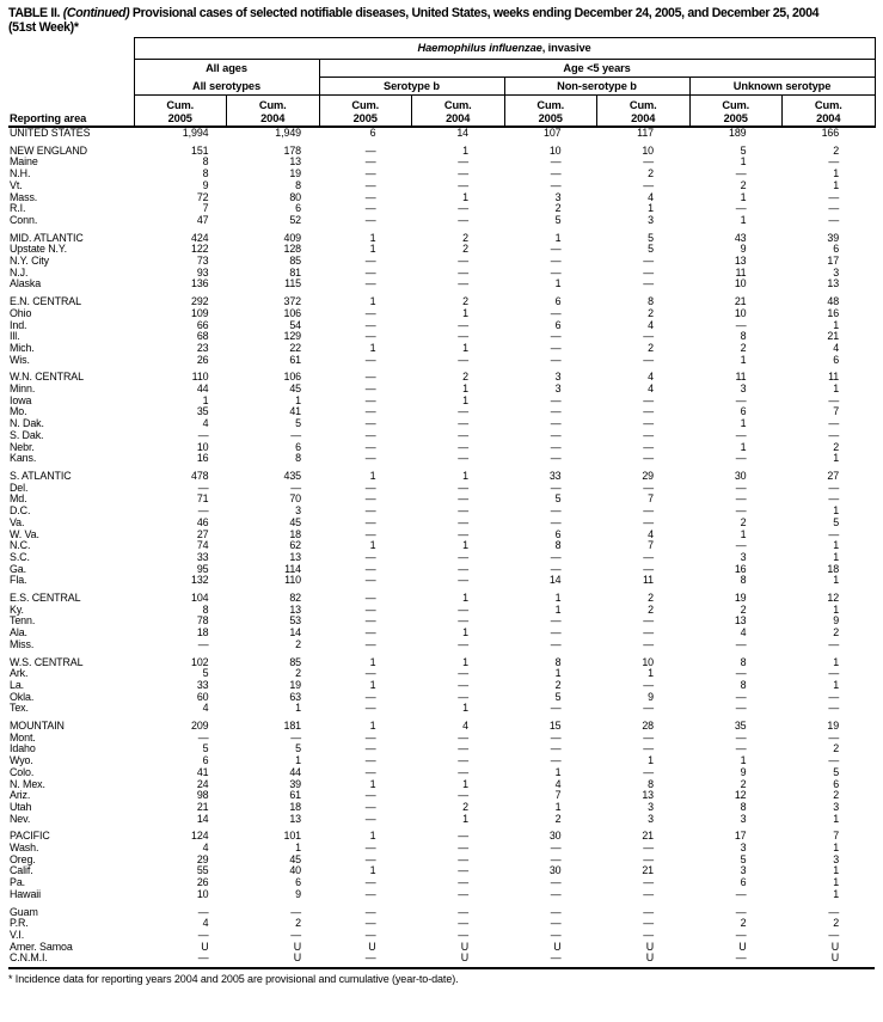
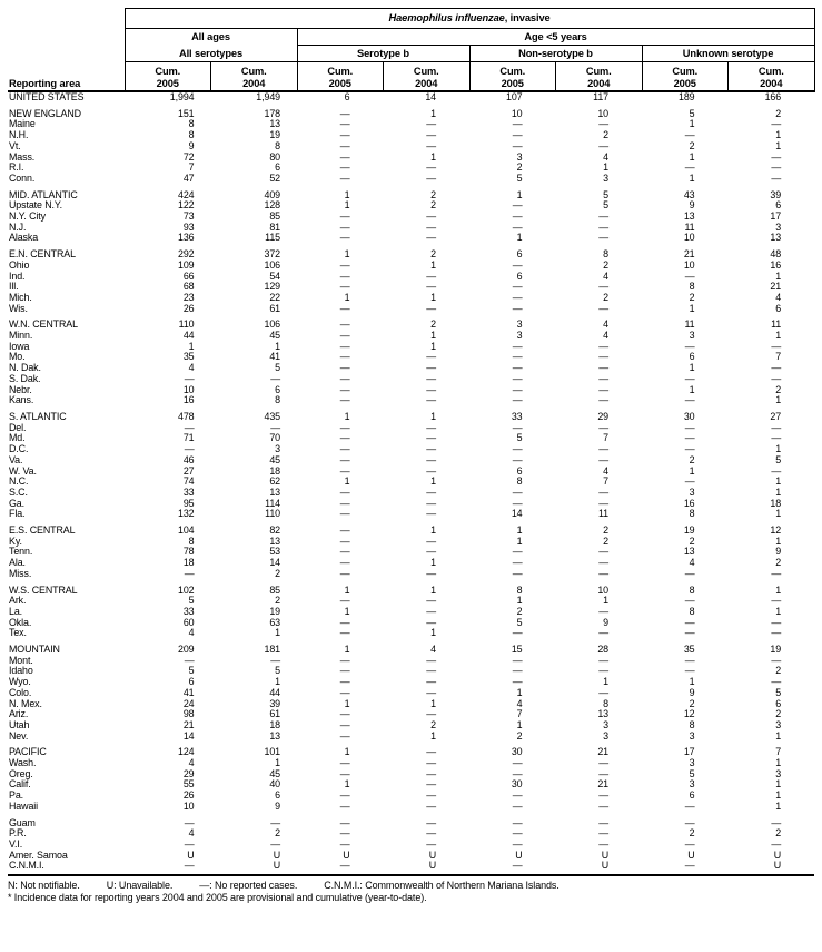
- TABLE II. (Continued) Provisional cases of selected notifiable diseases, United States, weeks ending December 24, 2005, and December 25, 2004
- (51st Week)*
  Reporting area	Haemophilus influenzae, invasive
  All ages	Age <5 years
  All serotypes	Serotype b	Non-serotype b	Unknown serotype
  Cum.2005	Cum.2004	Cum.2005	Cum.2004	Cum.2005	Cum.2004	Cum.2005	Cum.2004
  UNITED STATES	1,994	1,949	6	14	107	117	189	166
  NEW ENGLAND	151	178	—	1	10	10	5	2
  Maine	8	13	—	—	—	—	1	—
  N.H.	8	19	—	—	—	2	—	1
  Vt.	9	8	—	—	—	—	2	1
  Mass.	72	80	—	1	3	4	1	—
  R.I.	7	6	—	—	2	1	—	—
  Conn.	47	52	—	—	5	3	1	—
  MID. ATLANTIC	424	409	1	2	1	5	43	39
  Upstate N.Y.	122	128	1	2	—	5	9	6
  N.Y. City	73	85	—	—	—	—	13	17
  N.J.	93	81	—	—	—	—	11	3
  Alaska	136	115	—	—	1	—	10	13
  E.N. CENTRAL	292	372	1	2	6	8	21	48
  Ohio	109	106	—	1	—	2	10	16
  Ind.	66	54	—	—	6	4	—	1
  Ill.	68	129	—	—	—	—	8	21
  Mich.	23	22	1	1	—	2	2	4
  Wis.	26	61	—	—	—	—	1	6
  W.N. CENTRAL	110	106	—	2	3	4	11	11
  Minn.	44	45	—	1	3	4	3	1
  Iowa	1	1	—	1	—	—	—	—
  Mo.	35	41	—	—	—	—	6	7
  N. Dak.	4	5	—	—	—	—	1	—
  S. Dak.	—	—	—	—	—	—	—	—
  Nebr.	10	6	—	—	—	—	1	2
  Kans.	16	8	—	—	—	—	—	1
  S. ATLANTIC	478	435	1	1	33	29	30	27
  Del.	—	—	—	—	—	—	—	—
  Md.	71	70	—	—	5	7	—	—
  D.C.	—	3	—	—	—	—	—	1
  Va.	46	45	—	—	—	—	2	5
  W. Va.	27	18	—	—	6	4	1	—
  N.C.	74	62	1	1	8	7	—	1
  S.C.	33	13	—	—	—	—	3	1
  Ga.	95	114	—	—	—	—	16	18
  Fla.	132	110	—	—	14	11	8	1
  E.S. CENTRAL	104	82	—	1	1	2	19	12
  Ky.	8	13	—	—	1	2	2	1
  Tenn.	78	53	—	—	—	—	13	9
  Ala.	18	14	—	1	—	—	4	2
  Miss.	—	2	—	—	—	—	—	—
  W.S. CENTRAL	102	85	1	1	8	10	8	1
  Ark.	5	2	—	—	1	1	—	—
  La.	33	19	1	—	2	—	8	1
  Okla.	60	63	—	—	5	9	—	—
  Tex.	4	1	—	1	—	—	—	—
  MOUNTAIN	209	181	1	4	15	28	35	19
  Mont.	—	—	—	—	—	—	—	—
  Idaho	5	5	—	—	—	—	—	2
  Wyo.	6	1	—	—	—	1	1	—
  Colo.	41	44	—	—	1	—	9	5
  N. Mex.	24	39	1	1	4	8	2	6
  Ariz.	98	61	—	—	7	13	12	2
  Utah	21	18	—	2	1	3	8	3
  Nev.	14	13	—	1	2	3	3	1
  PACIFIC	124	101	1	—	30	21	17	7
  Wash.	4	1	—	—	—	—	3	1
  Oreg.	29	45	—	—	—	—	5	3
  Calif.	55	40	1	—	30	21	3	1
  Pa.	26	6	—	—	—	—	6	1
  Hawaii	10	9	—	—	—	—	—	1
  Guam	—	—	—	—	—	—	—	—
  P.R.	4	2	—	—	—	—	2	2
  V.I.	—	—	—	—	—	—	—	—
  Amer. Samoa	U	U	U	U	U	U	U	U
  C.N.M.I.	—	U	—	U	—	U	—	U
+ N: Not notifiable. U: Unavailable. —: No reported cases. C.N.M.I.: Commonwealth of Northern Mariana Islands.
  * Incidence data for reporting years 2004 and 2005 are provisional and cumulative (year-to-date).
